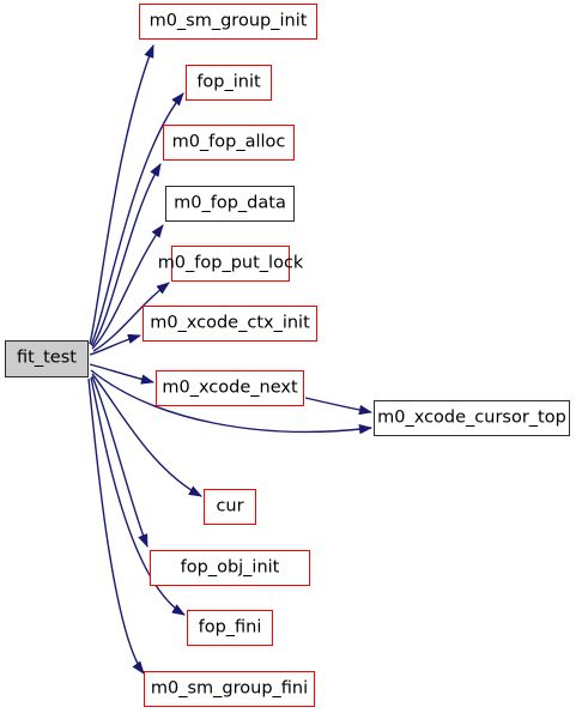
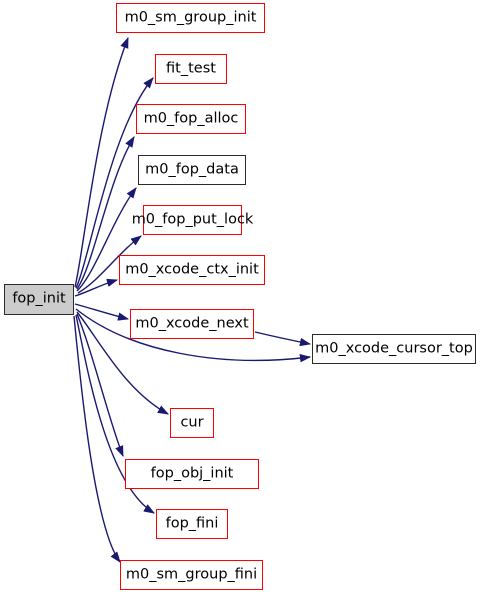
- fit_test
+ fop_init
  m0_sm_group_init
- fop_init
+ fit_test
  m0_fop_alloc
  m0_fop_data
  m0_fop_put_lock
  m0_xcode_ctx_init
  m0_xcode_next
  m0_xcode_cursor_top
  cur
  fop_obj_init
  fop_fini
  m0_sm_group_fini
